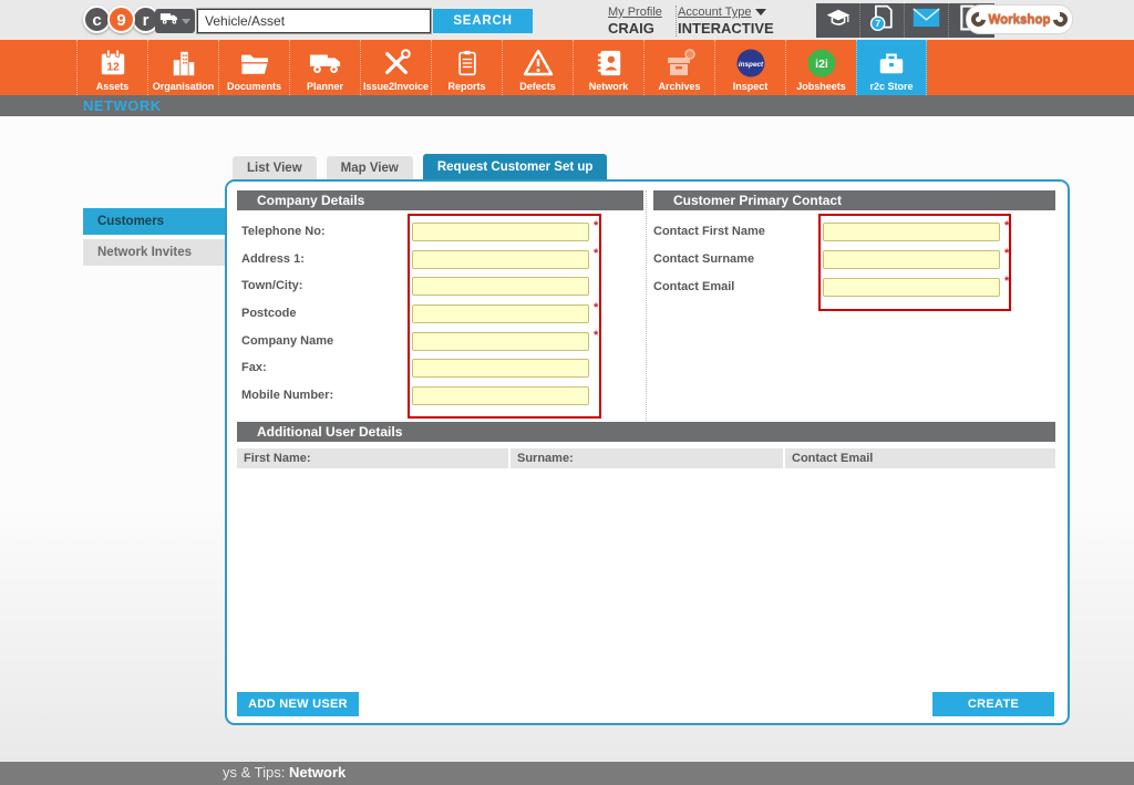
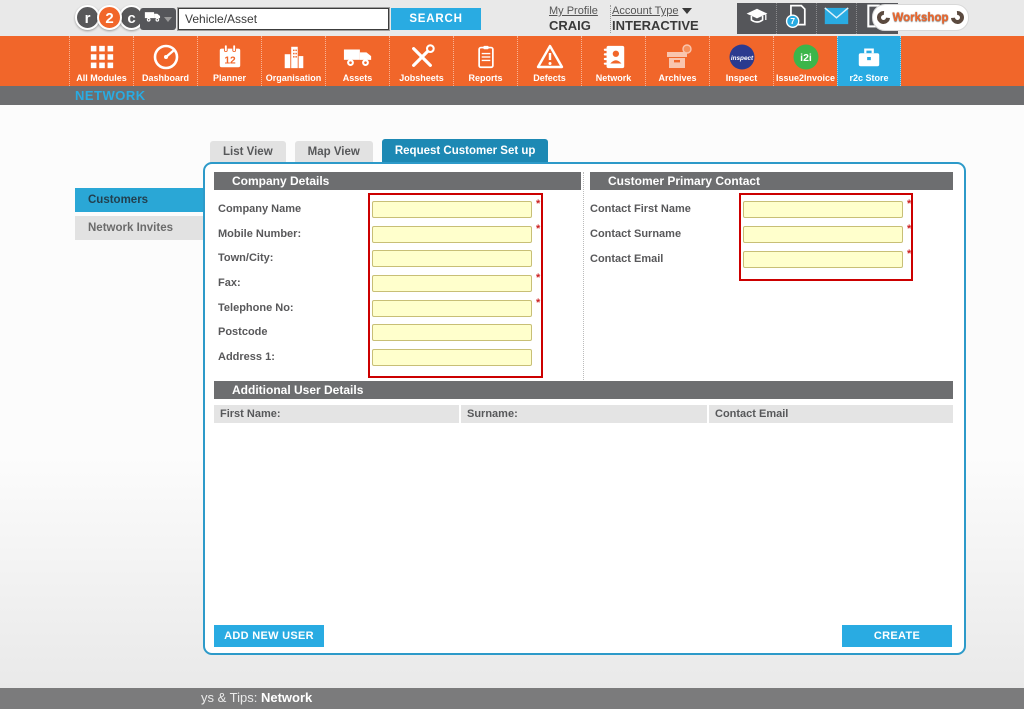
- c
+ r
- 9
+ 2
- r
+ c
  Vehicle/Asset
  SEARCH
  My Profile
  CRAIG
  Account Type
  INTERACTIVE
  7
  Workshop
+ All Modules
+ Dashboard
  12
- Assets
+ Planner
  Organisation
- Documents
- Planner
+ Assets
- Issue2Invoice
+ Jobsheets
  Reports
  Defects
  Network
  Archives
  Inspect
  i2i
- Jobsheets
+ Issue2Invoice
  r2c Store
  NETWORK
  List View
  Map View
  Request Customer Set up
  Customers
  Network Invites
  Company Details
  Customer Primary Contact
- Telephone No:
+ Company Name
- Address 1:
+ Mobile Number:
  Town/City:
- Postcode
+ Fax:
- Company Name
+ Telephone No:
- Fax:
+ Postcode
- Mobile Number:
+ Address 1:
  *
  *
  *
  *
  Contact First Name
  Contact Surname
  Contact Email
  *
  *
  *
  Additional User Details
  First Name:
  Surname:
  Contact Email
  ADD NEW USER
  CREATE
  ys & Tips: Network
